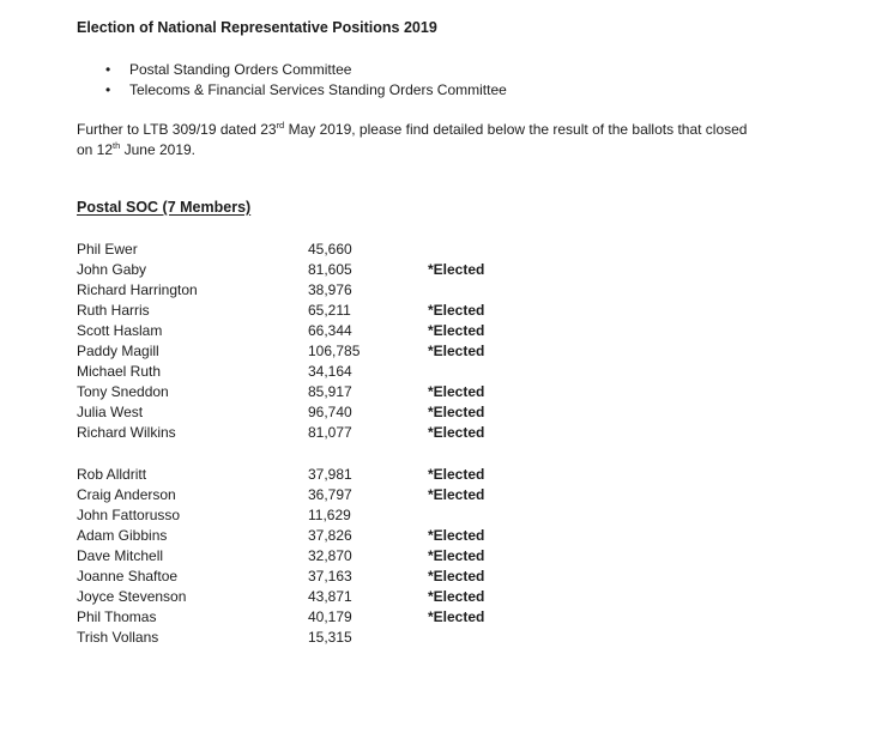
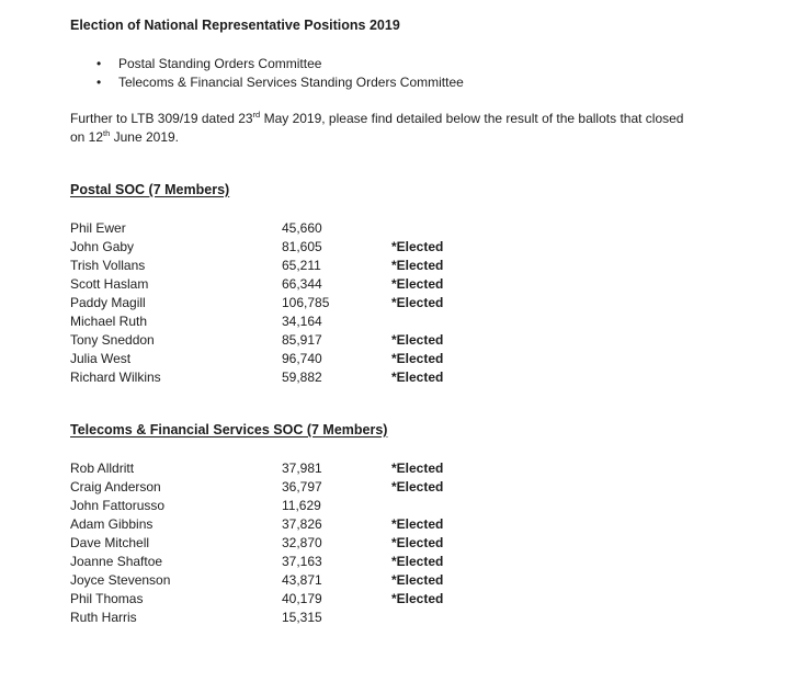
  Election of National Representative Positions 2019
  •
  Postal Standing Orders Committee
  •
  Telecoms & Financial Services Standing Orders Committee
  Further to LTB 309/19 dated 23rd May 2019, please find detailed below the result of the ballots that closed
  on 12th June 2019.
  Postal SOC (7 Members)
  Phil Ewer
  45,660
  John Gaby
  81,605
  *Elected
- Richard Harrington
- 38,976
- Ruth Harris
+ Trish Vollans
  65,211
  *Elected
  Scott Haslam
  66,344
  *Elected
  Paddy Magill
  106,785
  *Elected
  Michael Ruth
  34,164
  Tony Sneddon
  85,917
  *Elected
  Julia West
  96,740
  *Elected
  Richard Wilkins
- 81,077
+ 59,882
  *Elected
+ Telecoms & Financial Services SOC (7 Members)
  Rob Alldritt
  37,981
  *Elected
  Craig Anderson
  36,797
  *Elected
  John Fattorusso
  11,629
  Adam Gibbins
  37,826
  *Elected
  Dave Mitchell
  32,870
  *Elected
  Joanne Shaftoe
  37,163
  *Elected
  Joyce Stevenson
  43,871
  *Elected
  Phil Thomas
  40,179
  *Elected
- Trish Vollans
+ Ruth Harris
  15,315
